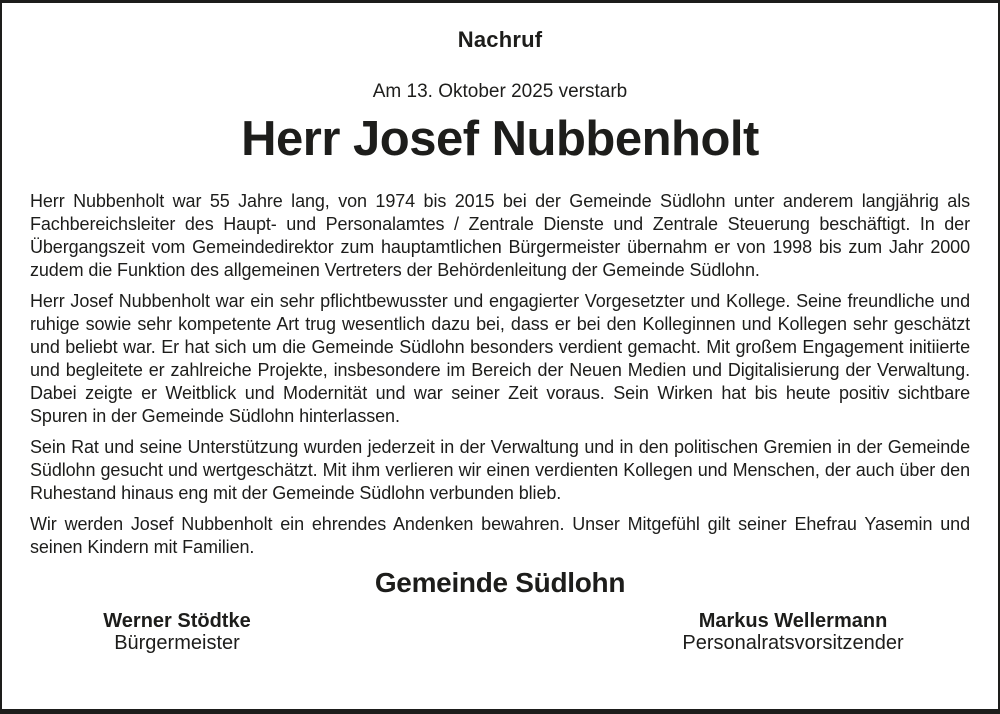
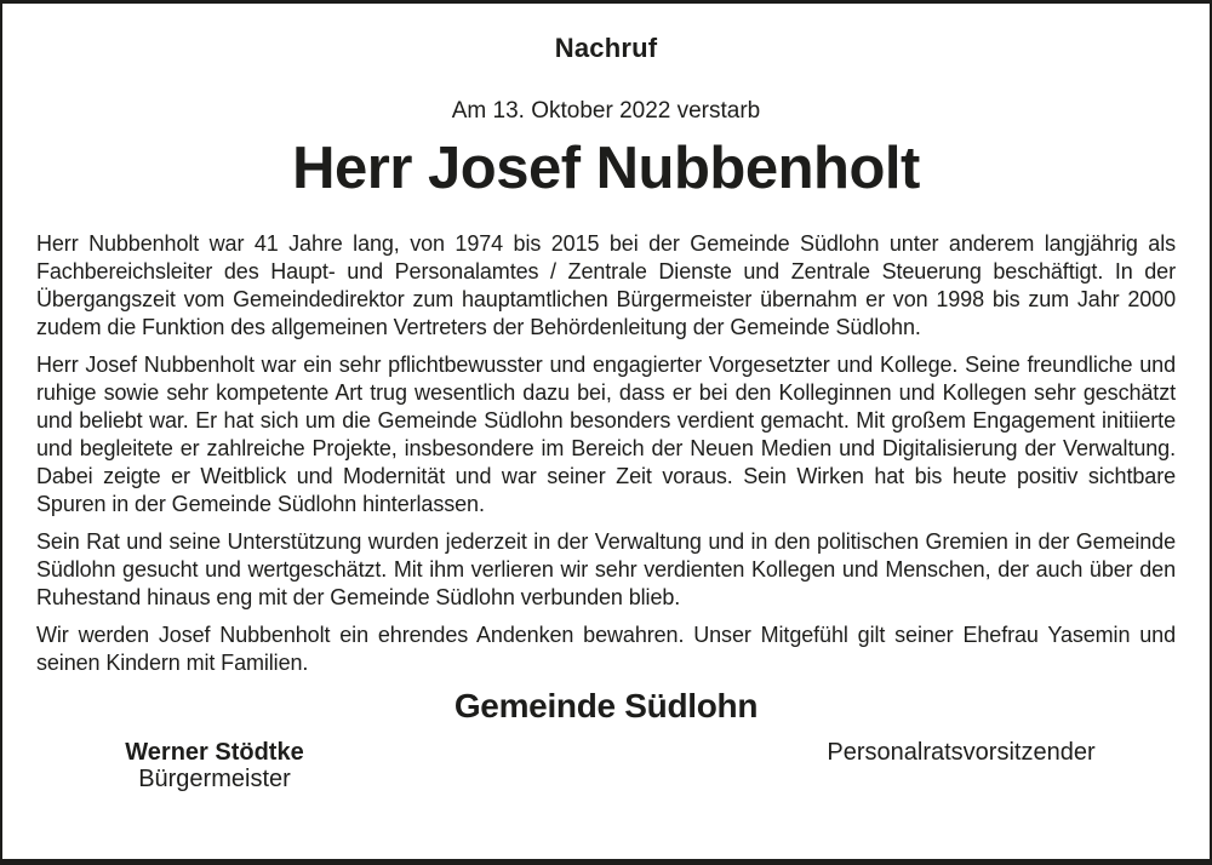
  Nachruf
- Am 13. Oktober 2025 verstarb
+ Am 13. Oktober 2022 verstarb
  Herr Josef Nubbenholt
- Herr Nubbenholt war 55 Jahre lang, von 1974 bis 2015 bei der Gemeinde Südlohn unter anderem langjährig als Fachbereichsleiter des Haupt- und Personalamtes / Zentrale Dienste und Zentrale Steuerung beschäftigt. In der Übergangszeit vom Gemeindedirektor zum hauptamtlichen Bürgermeister übernahm er von 1998 bis zum Jahr 2000 zudem die Funktion des allgemeinen Vertreters der Behördenleitung der Gemeinde Südlohn.
+ Herr Nubbenholt war 41 Jahre lang, von 1974 bis 2015 bei der Gemeinde Südlohn unter anderem langjährig als Fachbereichsleiter des Haupt- und Personalamtes / Zentrale Dienste und Zentrale Steuerung beschäftigt. In der Übergangszeit vom Gemeindedirektor zum hauptamtlichen Bürgermeister übernahm er von 1998 bis zum Jahr 2000 zudem die Funktion des allgemeinen Vertreters der Behördenleitung der Gemeinde Südlohn.
  Herr Josef Nubbenholt war ein sehr pflichtbewusster und engagierter Vorgesetzter und Kollege. Seine freundliche und ruhige sowie sehr kompetente Art trug wesentlich dazu bei, dass er bei den Kolleginnen und Kollegen sehr geschätzt und beliebt war. Er hat sich um die Gemeinde Südlohn besonders verdient gemacht. Mit großem Engagement initiierte und begleitete er zahlreiche Projekte, insbesondere im Bereich der Neuen Medien und Digitalisierung der Verwaltung. Dabei zeigte er Weitblick und Modernität und war seiner Zeit voraus. Sein Wirken hat bis heute positiv sichtbare Spuren in der Gemeinde Südlohn hinterlassen.
- Sein Rat und seine Unterstützung wurden jederzeit in der Verwaltung und in den politischen Gremien in der Gemeinde Südlohn gesucht und wertgeschätzt. Mit ihm verlieren wir einen verdienten Kollegen und Menschen, der auch über den Ruhestand hinaus eng mit der Gemeinde Südlohn verbunden blieb.
+ Sein Rat und seine Unterstützung wurden jederzeit in der Verwaltung und in den politischen Gremien in der Gemeinde Südlohn gesucht und wertgeschätzt. Mit ihm verlieren wir sehr verdienten Kollegen und Menschen, der auch über den Ruhestand hinaus eng mit der Gemeinde Südlohn verbunden blieb.
  Wir werden Josef Nubbenholt ein ehrendes Andenken bewahren. Unser Mitgefühl gilt seiner Ehefrau Yasemin und seinen Kindern mit Familien.
  Gemeinde Südlohn
  Werner Stödtke
  Bürgermeister
- Markus Wellermann
  Personalratsvorsitzender
